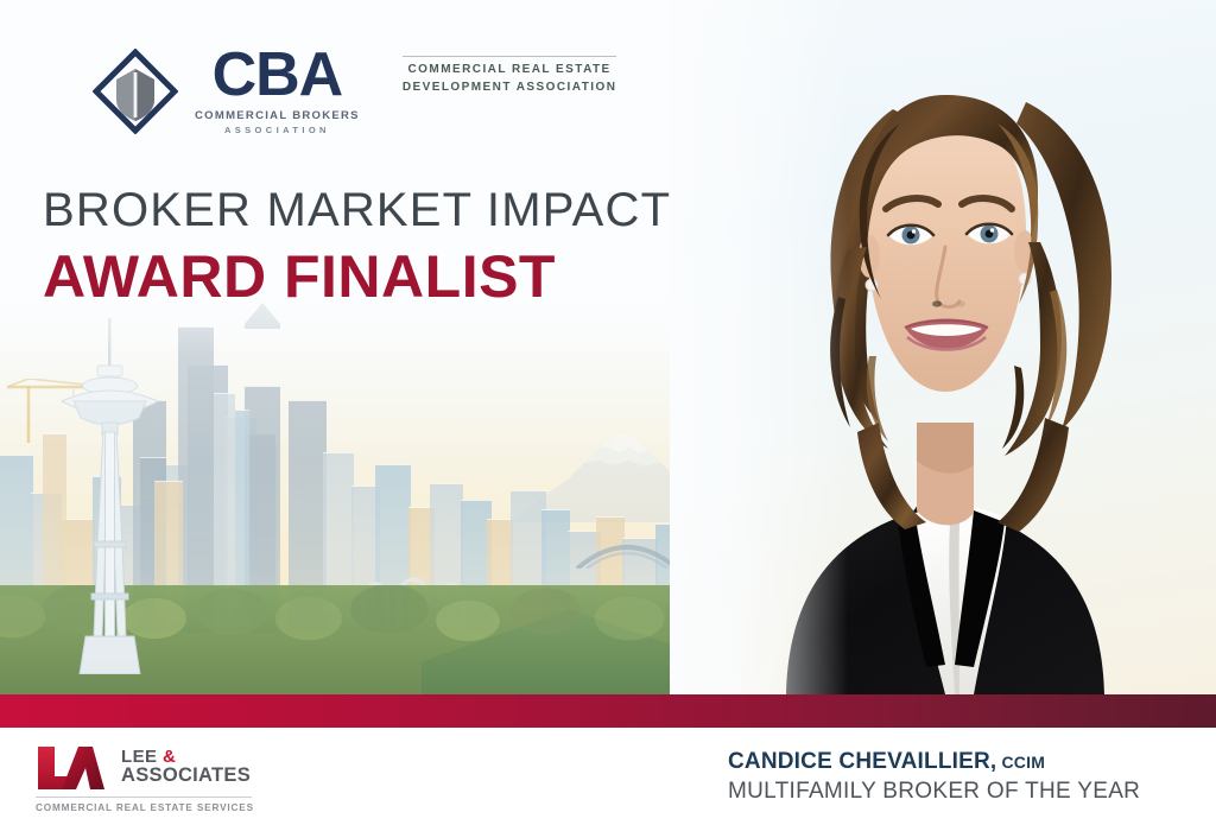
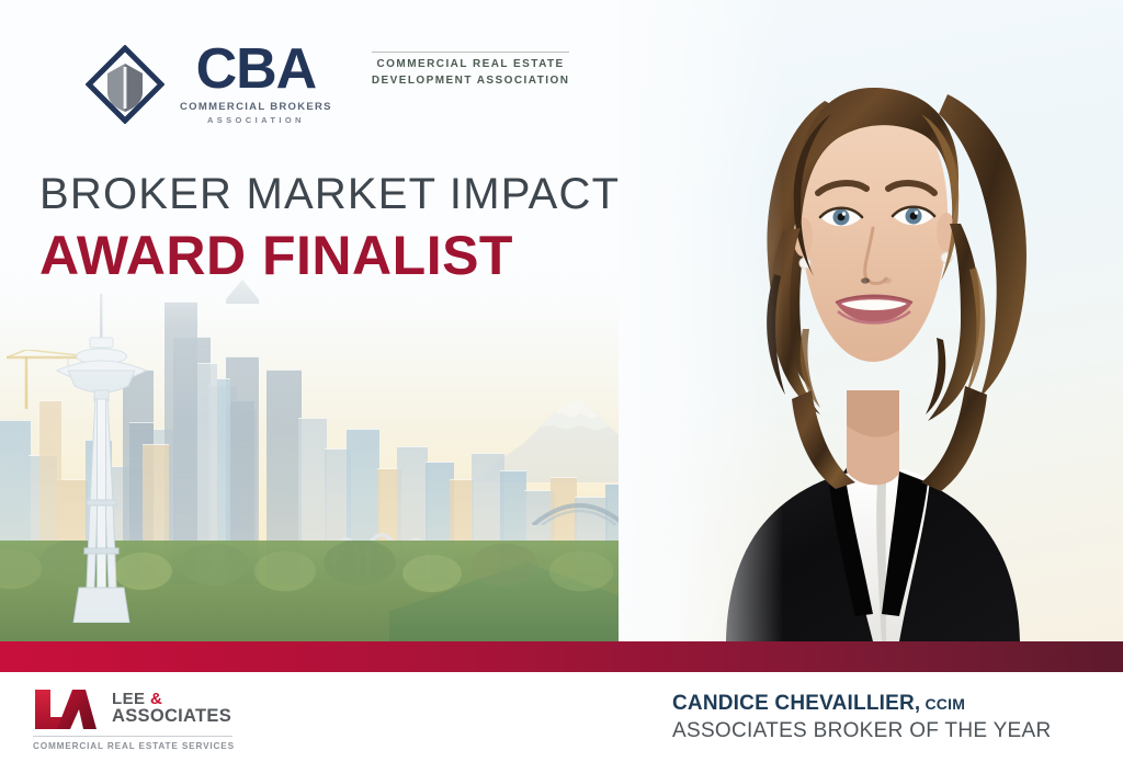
  CBA
  COMMERCIAL BROKERS
  ASSOCIATION
  COMMERCIAL REAL ESTATE
  DEVELOPMENT ASSOCIATION
  BROKER MARKET IMPACT
  AWARD FINALIST
  LEE &
  ASSOCIATES
  COMMERCIAL REAL ESTATE SERVICES
  CANDICE CHEVAILLIER, CCIM
- MULTIFAMILY BROKER OF THE YEAR
+ ASSOCIATES BROKER OF THE YEAR
